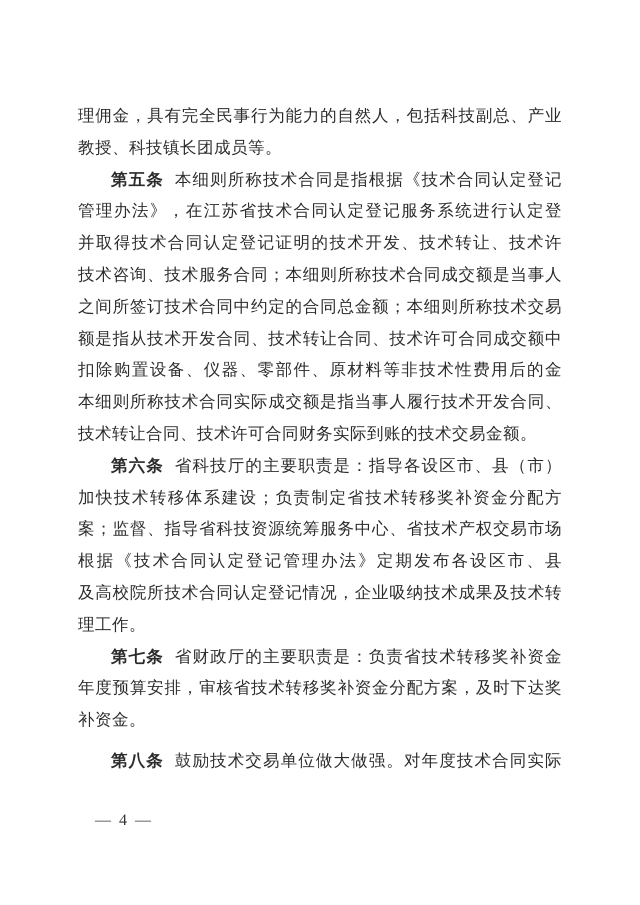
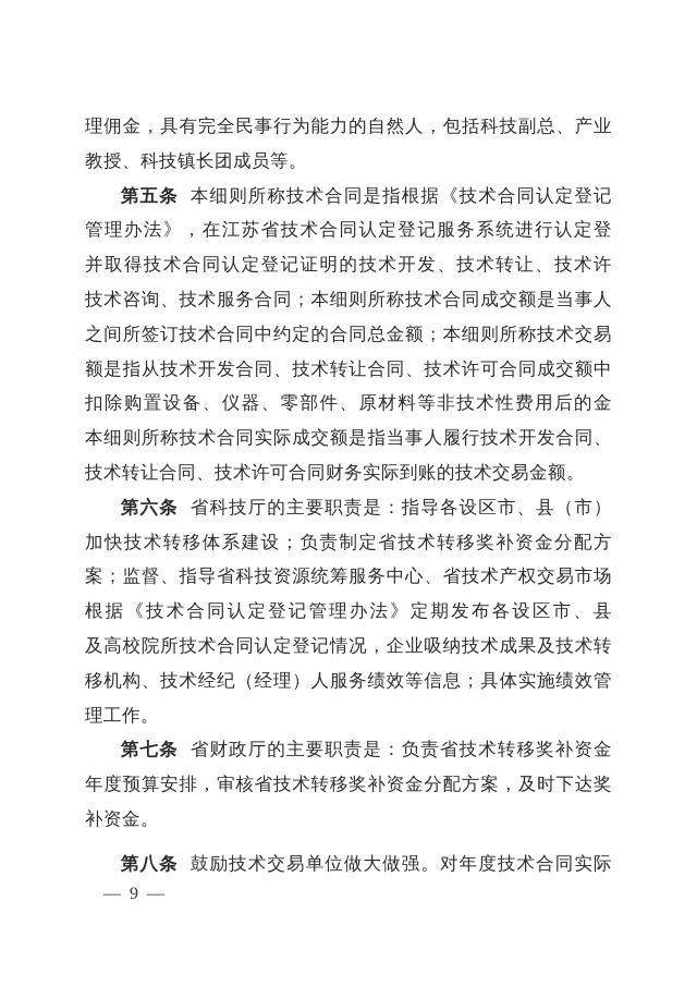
  理佣金，具有完全民事行为能力的自然人，包括科技副总、产业
  教授、科技镇长团成员等。
  第五条 本细则所称技术合同是指根据《技术合同认定登记
  管理办法》，在江苏省技术合同认定登记服务系统进行认定登
  并取得技术合同认定登记证明的技术开发、技术转让、技术许
  技术咨询、技术服务合同；本细则所称技术合同成交额是当事人
  之间所签订技术合同中约定的合同总金额；本细则所称技术交易
  额是指从技术开发合同、技术转让合同、技术许可合同成交额中
  扣除购置设备、仪器、零部件、原材料等非技术性费用后的金
  本细则所称技术合同实际成交额是指当事人履行技术开发合同、
  技术转让合同、技术许可合同财务实际到账的技术交易金额。
  第六条 省科技厅的主要职责是：指导各设区市、县（市）
  加快技术转移体系建设；负责制定省技术转移奖补资金分配方
  案；监督、指导省科技资源统筹服务中心、省技术产权交易市场
  根据《技术合同认定登记管理办法》定期发布各设区市、县
  及高校院所技术合同认定登记情况，企业吸纳技术成果及技术转
+ 移机构、技术经纪（经理）人服务绩效等信息；具体实施绩效管
  理工作。
  第七条 省财政厅的主要职责是：负责省技术转移奖补资金
  年度预算安排，审核省技术转移奖补资金分配方案，及时下达奖
  补资金。
  第八条 鼓励技术交易单位做大做强。对年度技术合同实际
- — 4 —
+ — 9 —
